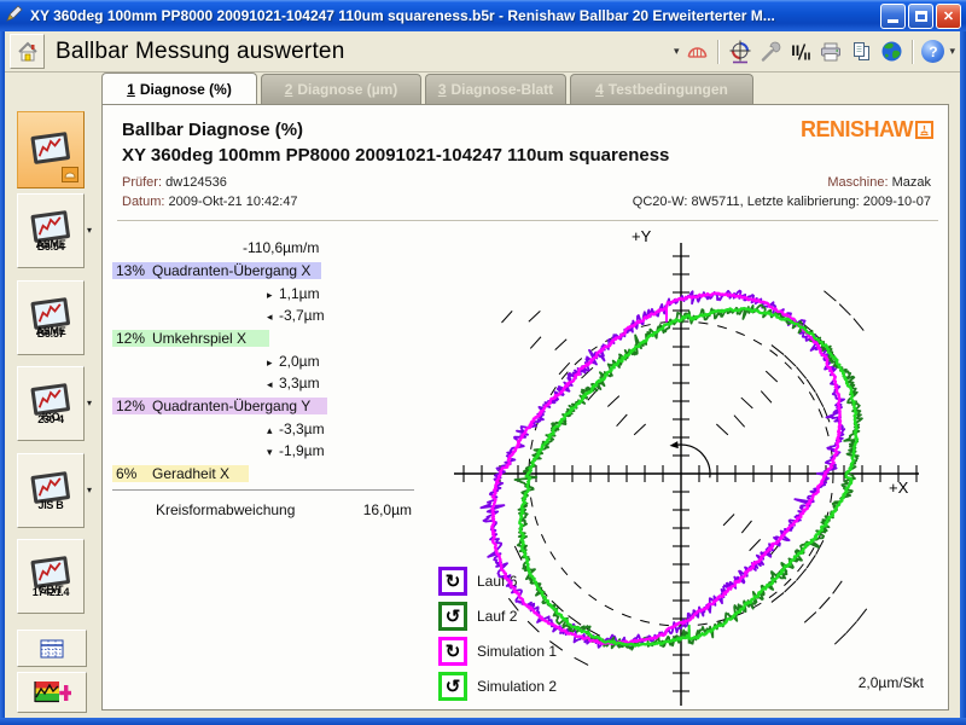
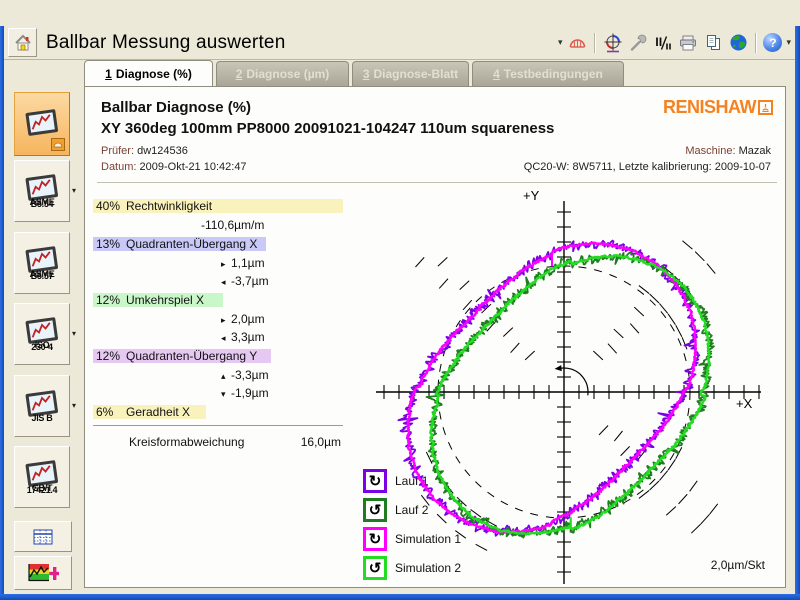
- XY 360deg 100mm PP8000 20091021-104247 110um squareness.b5r - Renishaw Ballbar 20 Erweiterterter M...
- ✕
  Ballbar Messung auswerten
  ▾
  ?
  ▾
  ASME
  B5.54
  ▾
  ASME
  B5.57
  ISO
  230-4
  ▾
  JIS B
  ▾
  GB/T
  17421.4
  1
  Diagnose (%)
  2
  Diagnose (µm)
  3
  Diagnose-Blatt
  4
  Testbedingungen
  Ballbar Diagnose (%)
  RENISHAW
  XY 360deg 100mm PP8000 20091021-104247 110um squareness
  Prüfer: dw124536
  Maschine: Mazak
  Datum: 2009-Okt-21 10:42:47
  QC20-W: 8W5711, Letzte kalibrierung: 2009-10-07
+ 40%
+ Rechtwinkligkeit
  -110,6µm/m
  13%
  Quadranten-Übergang X
  ▸ 1,1µm
  ◂ -3,7µm
  12%
  Umkehrspiel X
  ▸ 2,0µm
  ◂ 3,3µm
  12%
  Quadranten-Übergang Y
  ▴ -3,3µm
  ▾ -1,9µm
  6%
  Geradheit X
  Kreisformabweichung
  16,0µm
  +Y
  +X
  2,0µm/Skt
  ↻
- Lauf 6
+ Lauf 1
  ↺
  Lauf 2
  ↻
  Simulation 1
  ↺
  Simulation 2
